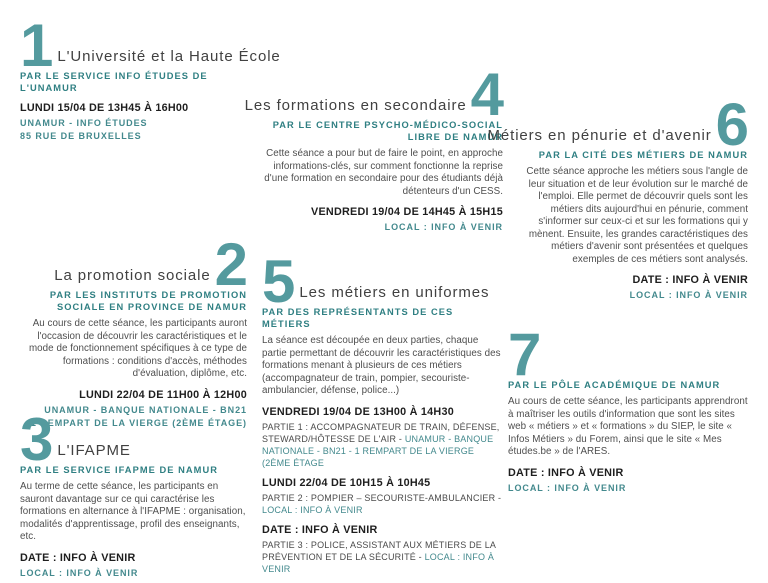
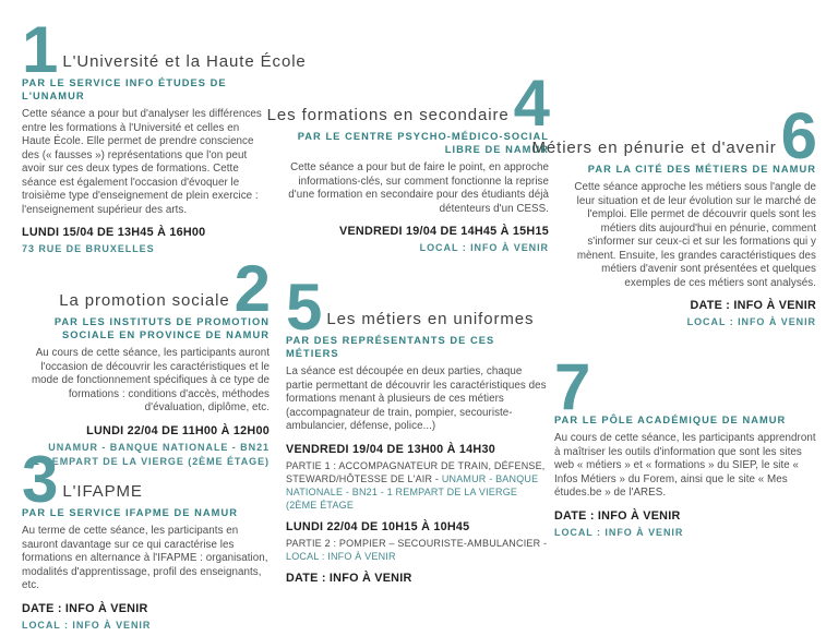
  1
  L'Université et la Haute École
  PAR LE SERVICE INFO ÉTUDES DE L'UNAMUR
+ Cette séance a pour but d'analyser les différences entre les formations à l'Université et celles en Haute École. Elle permet de prendre conscience des (« fausses ») représentations que l'on peut avoir sur ces deux types de formations. Cette séance est également l'occasion d'évoquer le troisième type d'enseignement de plein exercice : l'enseignement supérieur des arts.
  LUNDI 15/04 DE 13H45 À 16H00
- UNAMUR - INFO ÉTUDES
- 85 RUE DE BRUXELLES
+ 73 RUE DE BRUXELLES
  La promotion sociale
  2
  PAR LES INSTITUTS DE PROMOTION SOCIALE EN PROVINCE DE NAMUR
  Au cours de cette séance, les participants auront l'occasion de découvrir les caractéristiques et le mode de fonctionnement spécifiques à ce type de formations : conditions d'accès, méthodes d'évaluation, diplôme, etc.
  LUNDI 22/04 DE 11H00 À 12H00
  UNAMUR - BANQUE NATIONALE - BN21
  1 REMPART DE LA VIERGE (2ÈME ÉTAGE)
  3
  L'IFAPME
  PAR LE SERVICE IFAPME DE NAMUR
  Au terme de cette séance, les participants en sauront davantage sur ce qui caractérise les formations en alternance à l'IFAPME : organisation, modalités d'apprentissage, profil des enseignants, etc.
  DATE : INFO À VENIR
  LOCAL : INFO À VENIR
  Les formations en secondaire
  4
  PAR LE CENTRE PSYCHO-MÉDICO-SOCIAL LIBRE DE NAMUR
  Cette séance a pour but de faire le point, en approche informations-clés, sur comment fonctionne la reprise d'une formation en secondaire pour des étudiants déjà détenteurs d'un CESS.
  VENDREDI 19/04 DE 14H45 À 15H15
  LOCAL : INFO À VENIR
  5
  Les métiers en uniformes
  PAR DES REPRÉSENTANTS DE CES MÉTIERS
  La séance est découpée en deux parties, chaque partie permettant de découvrir les caractéristiques des formations menant à plusieurs de ces métiers (accompagnateur de train, pompier, secouriste-ambulancier, défense, police...)
  VENDREDI 19/04 DE 13H00 À 14H30
  PARTIE 1 : ACCOMPAGNATEUR DE TRAIN, DÉFENSE, STEWARD/HÔTESSE DE L'AIR - UNAMUR - BANQUE NATIONALE - BN21 - 1 REMPART DE LA VIERGE (2ÈME ÉTAGE
  LUNDI 22/04 DE 10H15 À 10H45
  PARTIE 2 : POMPIER – SECOURISTE-AMBULANCIER - LOCAL : INFO À VENIR
  DATE : INFO À VENIR
- PARTIE 3 : POLICE, ASSISTANT AUX MÉTIERS DE LA PRÉVENTION ET DE LA SÉCURITÉ - LOCAL : INFO À VENIR
  Métiers en pénurie et d'avenir
  6
  PAR LA CITÉ DES MÉTIERS DE NAMUR
  Cette séance approche les métiers sous l'angle de leur situation et de leur évolution sur le marché de l'emploi. Elle permet de découvrir quels sont les métiers dits aujourd'hui en pénurie, comment s'informer sur ceux-ci et sur les formations qui y mènent. Ensuite, les grandes caractéristiques des métiers d'avenir sont présentées et quelques exemples de ces métiers sont analysés.
  DATE : INFO À VENIR
  LOCAL : INFO À VENIR
  7
  PAR LE PÔLE ACADÉMIQUE DE NAMUR
  Au cours de cette séance, les participants apprendront à maîtriser les outils d'information que sont les sites web « métiers » et « formations » du SIEP, le site « Infos Métiers » du Forem, ainsi que le site « Mes études.be » de l'ARES.
  DATE : INFO À VENIR
  LOCAL : INFO À VENIR
